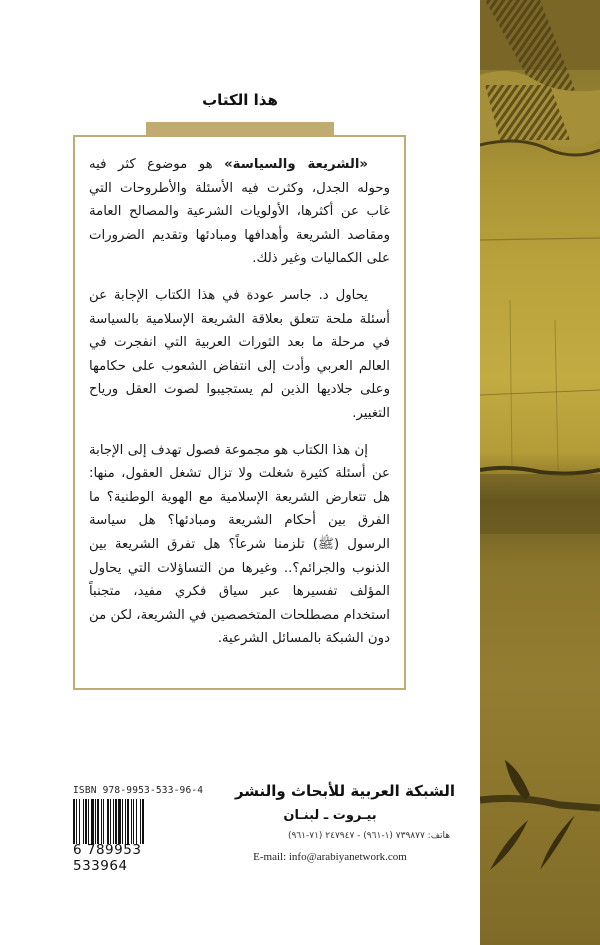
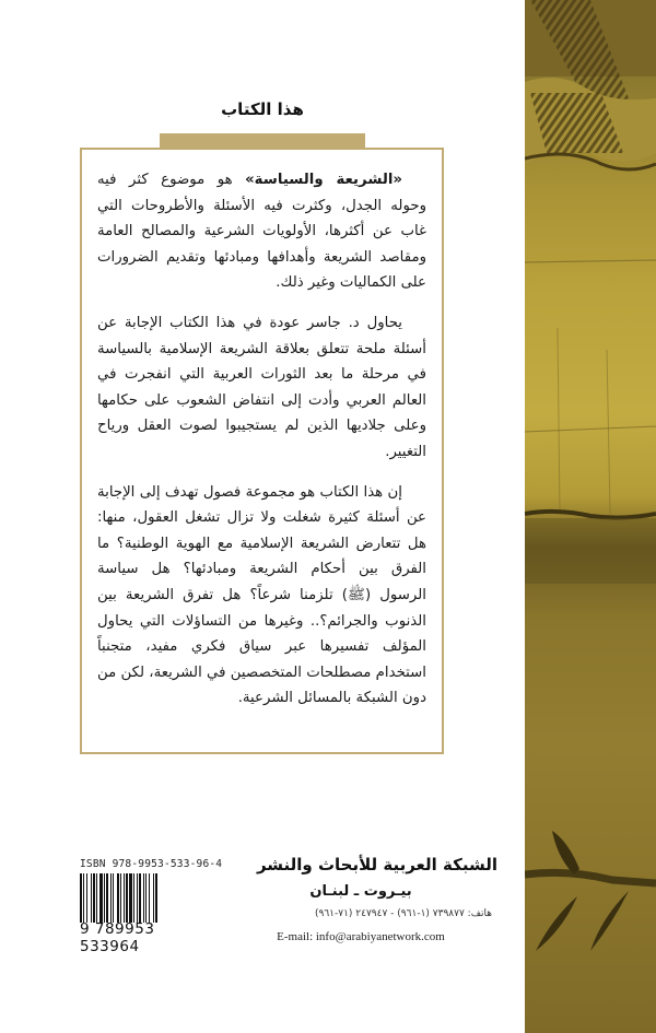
  هذا الكتاب
  «الشريعة والسياسة» هو موضوع كثر فيه وحوله الجدل، وكثرت فيه الأسئلة والأطروحات التي غاب عن أكثرها، الأولويات الشرعية والمصالح العامة ومقاصد الشريعة وأهدافها ومبادئها وتقديم الضرورات على الكماليات وغير ذلك.
  يحاول د. جاسر عودة في هذا الكتاب الإجابة عن أسئلة ملحة تتعلق بعلاقة الشريعة الإسلامية بالسياسة في مرحلة ما بعد الثورات العربية التي انفجرت في العالم العربي وأدت إلى انتفاض الشعوب على حكامها وعلى جلاديها الذين لم يستجيبوا لصوت العقل ورياح التغيير.
  إن هذا الكتاب هو مجموعة فصول تهدف إلى الإجابة عن أسئلة كثيرة شغلت ولا تزال تشغل العقول، منها: هل تتعارض الشريعة الإسلامية مع الهوية الوطنية؟ ما الفرق بين أحكام الشريعة ومبادئها؟ هل سياسة الرسول (ﷺ) تلزمنا شرعاً؟ هل تفرق الشريعة بين الذنوب والجرائم؟.. وغيرها من التساؤلات التي يحاول المؤلف تفسيرها عبر سياق فكري مفيد، متجنباً استخدام مصطلحات المتخصصين في الشريعة، لكن من دون الشبكة بالمسائل الشرعية.
  ISBN 978-9953-533-96-4
- 6 789953 533964
+ 9 789953 533964
  الشبكة العربية للأبحاث والنشر
  بيـروت ـ لبنـان
  هاتف: ٧٣٩٨٧٧ (١-٩٦١) - ٢٤٧٩٤٧ (٧١-٩٦١)
  E-mail: info@arabiyanetwork.com
